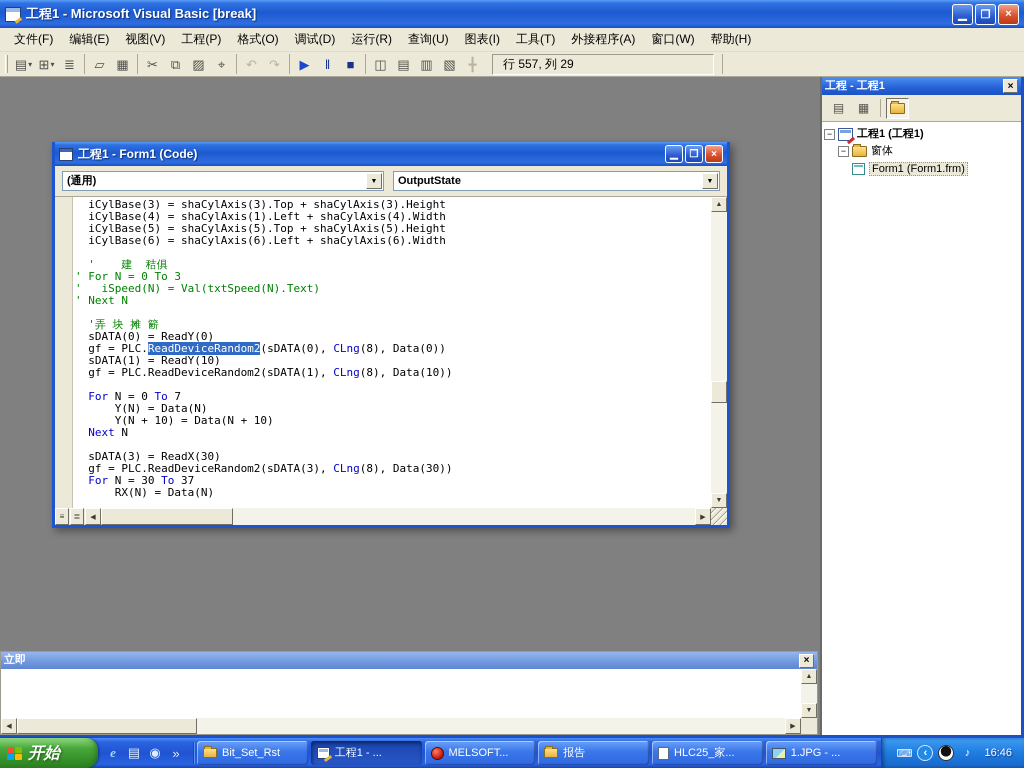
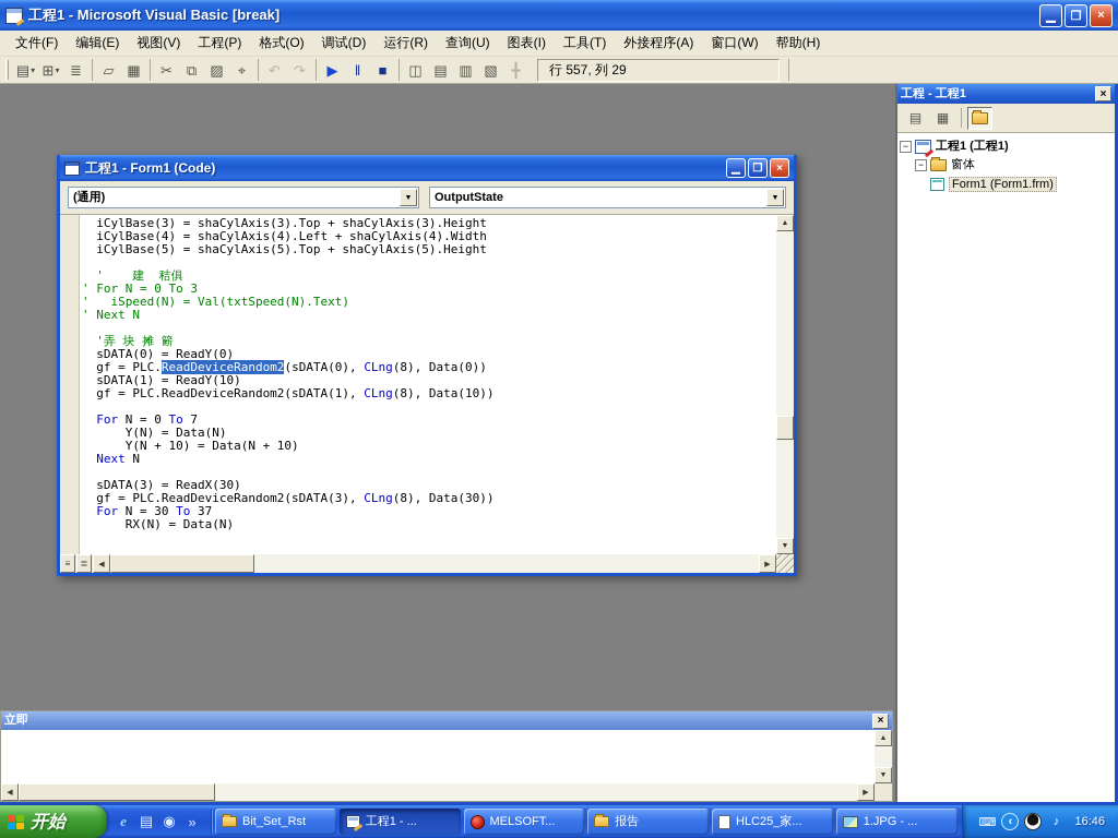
  工程1 - Microsoft Visual Basic [break]
  ▁
  ❐
  ×
  文件(F)
  编辑(E)
  视图(V)
  工程(P)
  格式(O)
  调试(D)
  运行(R)
  查询(U)
  图表(I)
  工具(T)
  外接程序(A)
  窗口(W)
  帮助(H)
  ▤
  ▾
  ⊞
  ▾
  ≣
  ▱
  ▦
  ✂
  ⧉
  ▨
  ⌖
  ↶
  ↷
  ▶
  ‖
  ■
  ◫
  ▤
  ▥
  ▧
  ╋
  行 557, 列 29
  工程1 - Form1 (Code)
  ▁
  ❐
  ×
  (通用)
  OutputState
  iCylBase(3) = shaCylAxis(3).Top + shaCylAxis(3).Height
- iCylBase(4) = shaCylAxis(1).Left + shaCylAxis(4).Width
+ iCylBase(4) = shaCylAxis(4).Left + shaCylAxis(4).Width
  iCylBase(5) = shaCylAxis(5).Top + shaCylAxis(5).Height
- iCylBase(6) = shaCylAxis(6).Left + shaCylAxis(6).Width
  ' 建 秸俱
  ' For N = 0 To 3
  ' iSpeed(N) = Val(txtSpeed(N).Text)
  ' Next N
  '弄 块 摊 簖
  sDATA(0) = ReadY(0)
  gf = PLC.ReadDeviceRandom2(sDATA(0), CLng(8), Data(0))
  sDATA(1) = ReadY(10)
  gf = PLC.ReadDeviceRandom2(sDATA(1), CLng(8), Data(10))
  For N = 0 To 7
  Y(N) = Data(N)
  Y(N + 10) = Data(N + 10)
  Next N
  sDATA(3) = ReadX(30)
  gf = PLC.ReadDeviceRandom2(sDATA(3), CLng(8), Data(30))
  For N = 30 To 37
  RX(N) = Data(N)
  ≡
  ≣
  立即
  ×
  工程 - 工程1
  ×
  ▤
  ▦
  −
  工程1 (工程1)
  −
  窗体
  Form1 (Form1.frm)
  开始
  e
  ▤
  ◉
  »
  Bit_Set_Rst
  工程1 - ...
  MELSOFT...
  报告
  HLC25_家...
  1.JPG - ...
  ⌨
  ‹
  ♪
  16:46
